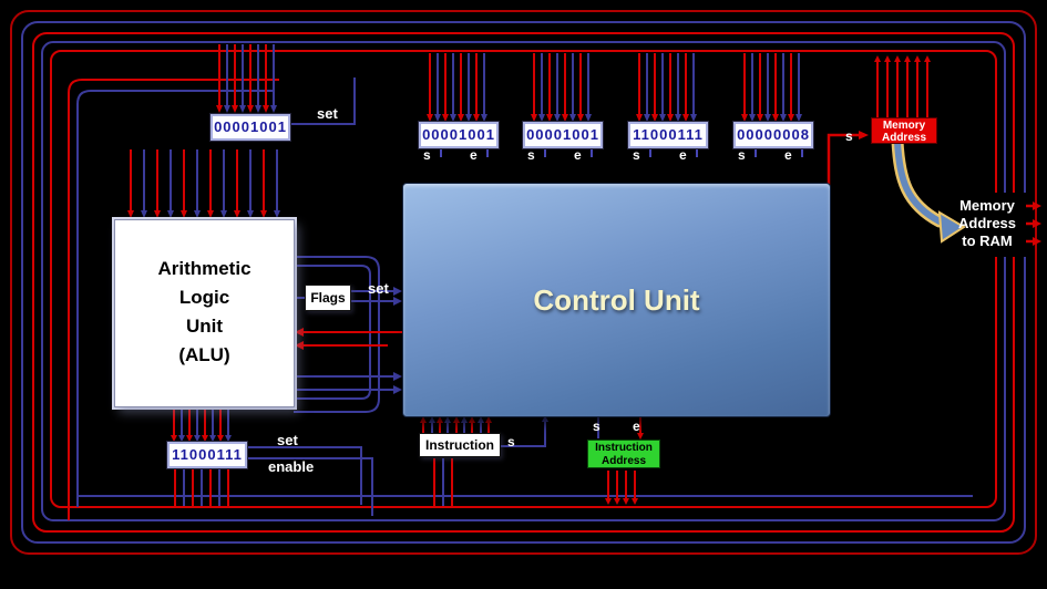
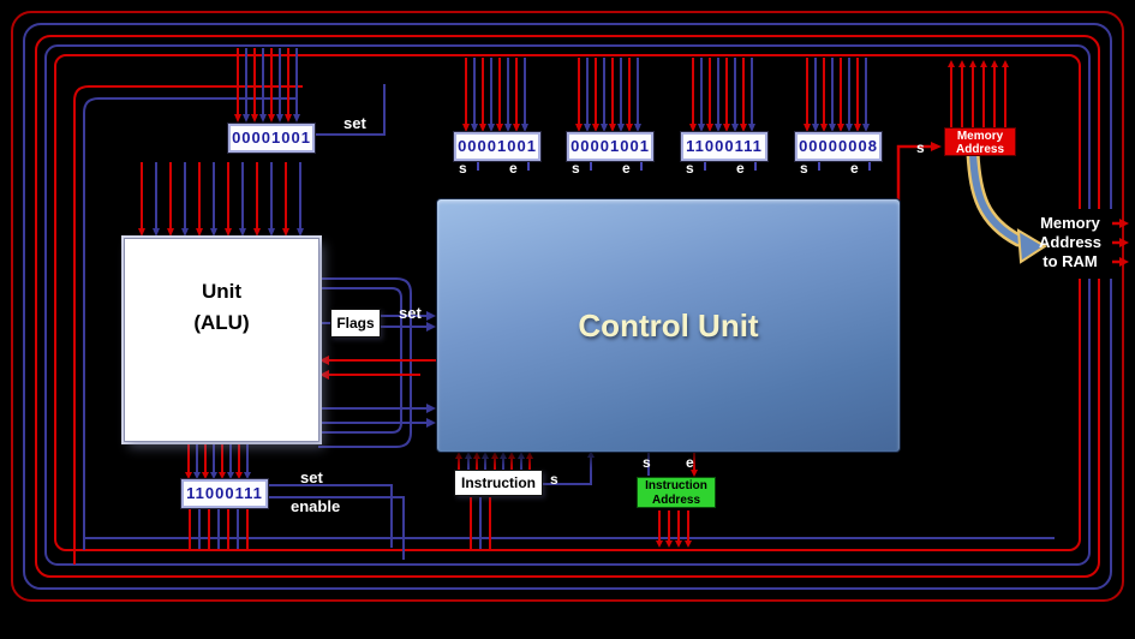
  00001001
  set
  00001001
  s
  e
  00001001
  s
  e
  11000111
  s
  e
  00000008
  s
  e
- Arithmetic
- Logic
  Unit
  (ALU)
  Control Unit
  Flags
  set
  Instruction
  s
  s
  e
  Instruction
  Address
  11000111
  set
  enable
  s
  Memory
  Address
  Memory
  Address
  to RAM
